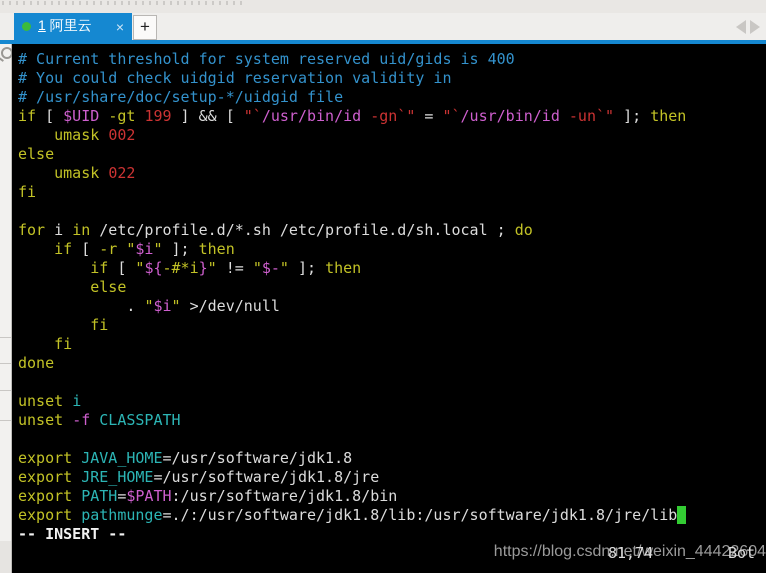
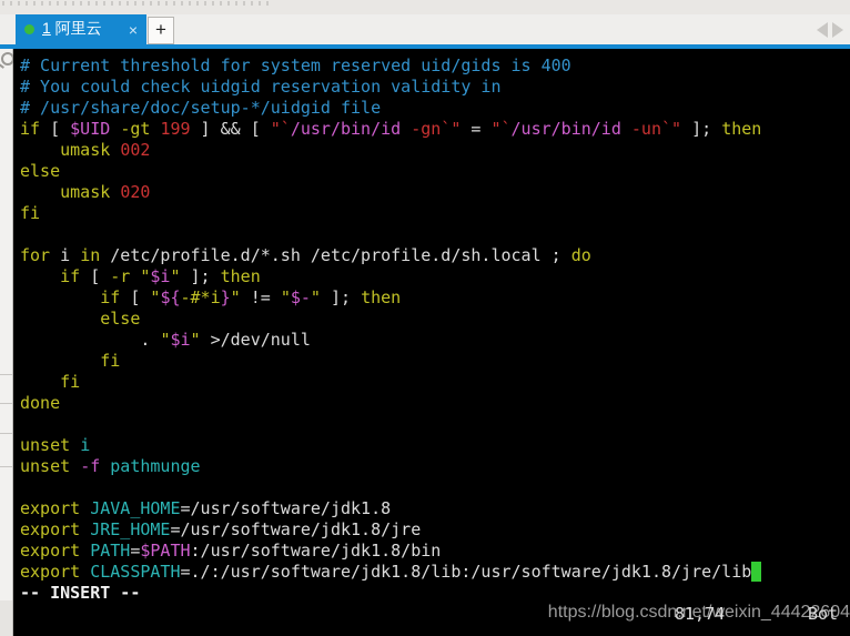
  1 阿里云
  ×
  +
  # Current threshold for system reserved uid/gids is 400
  # You could check uidgid reservation validity in
  # /usr/share/doc/setup-*/uidgid file
  if [ $UID -gt 199 ] && [ "`/usr/bin/id -gn`" = "`/usr/bin/id -un`" ]; then
  umask 002
  else
- umask 022
+ umask 020
  fi
  for i in /etc/profile.d/*.sh /etc/profile.d/sh.local ; do
  if [ -r "$i" ]; then
  if [ "${-#*i}" != "$-" ]; then
  else
  . "$i" >/dev/null
  fi
  fi
  done
  unset i
- unset -f CLASSPATH
+ unset -f pathmunge
  export JAVA_HOME=/usr/software/jdk1.8
  export JRE_HOME=/usr/software/jdk1.8/jre
  export PATH=$PATH:/usr/software/jdk1.8/bin
- export pathmunge=./:/usr/software/jdk1.8/lib:/usr/software/jdk1.8/jre/lib
+ export CLASSPATH=./:/usr/software/jdk1.8/lib:/usr/software/jdk1.8/jre/lib
  -- INSERT --
  https://blog.csdn.net/weixin_44422604
  81,74
  Bot
